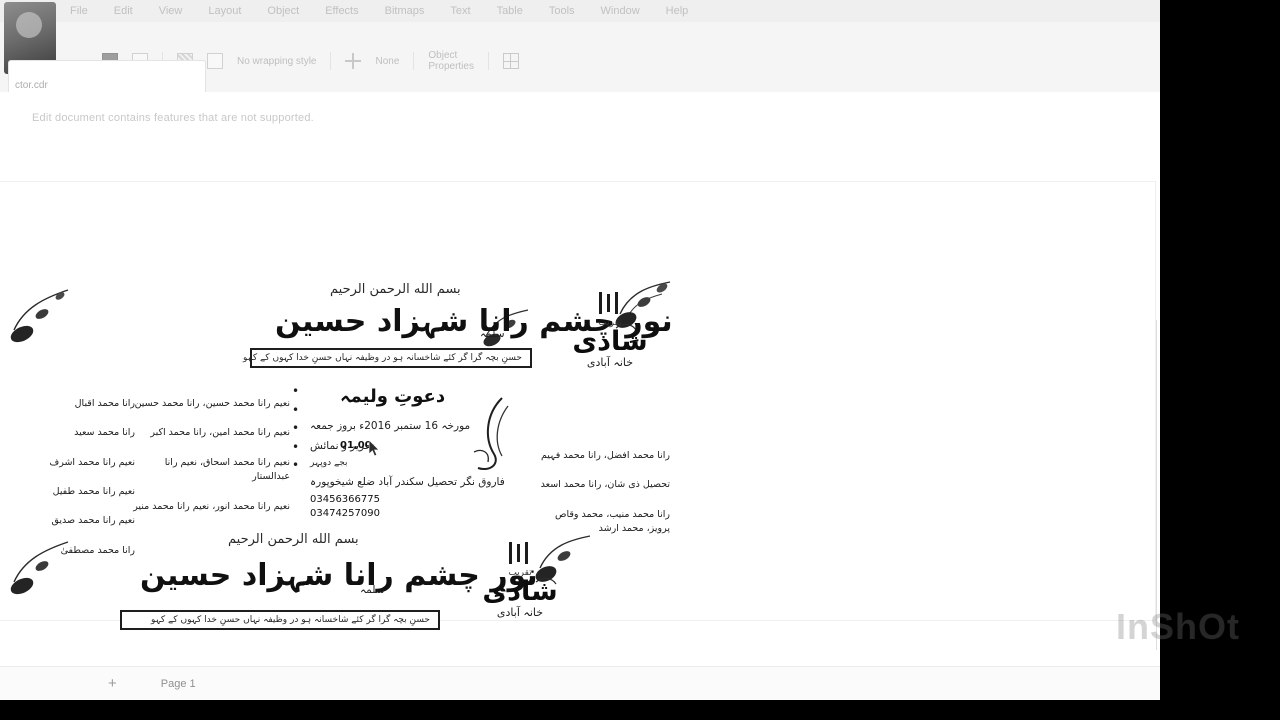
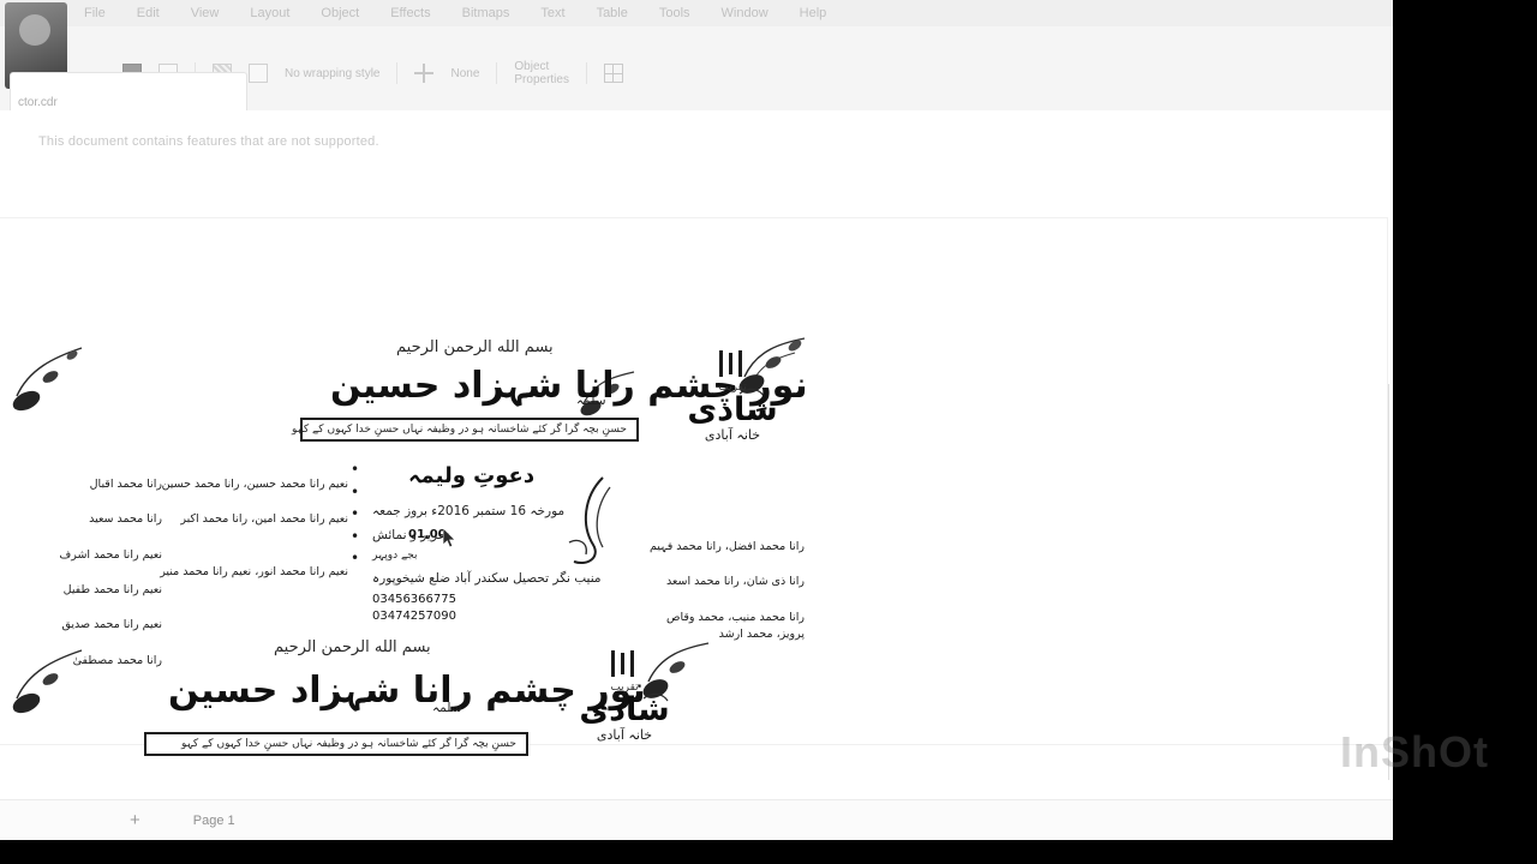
  File
  Edit
  View
  Layout
  Object
  Effects
  Bitmaps
  Text
  Table
  Tools
  Window
  Help
  No wrapping style
  None
  Object
  Properties
  ctor.cdr
- Edit document contains features that are not supported.
+ This document contains features that are not supported.
  بسم الله الرحمن الرحيم
  نورِ چشم رانا شہزاد حسین
  سلمہ
  حسنِ بچہ گرا گر کئے شاخسانہ ہو در وظیفہ نہاں حسنِ خدا کہوں کے کہو
  دعوتِ ولیمہ
  مورخہ 16 ستمبر 2016ء بروز جمعہ
  حریر و نمائش
  01.00
  بجے دوپہر
- فاروق نگر تحصیل سکندر آباد ضلع شیخوپورہ
+ منیب نگر تحصیل سکندر آباد ضلع شیخوپورہ
  03456366775
  03474257090
  تقریب
  شادی
  خانہ آبادی
  نعیم رانا محمد حسین، رانا محمد حسین
  نعیم رانا محمد امین، رانا محمد اکبر
- نعیم رانا محمد اسحاق، نعیم رانا عبدالستار
  نعیم رانا محمد انور، نعیم رانا محمد منیر
  رانا محمد اقبال
  رانا محمد سعید
  نعیم رانا محمد اشرف
  نعیم رانا محمد طفیل
  نعیم رانا محمد صدیق
  رانا محمد مصطفیٰ
  •
  •
  •
  •
  •
  رانا محمد افضل، رانا محمد فہیم
- تحصیل ذی شان، رانا محمد اسعد
+ رانا ذی شان، رانا محمد اسعد
  رانا محمد منیب، محمد وقاص پرویز، محمد ارشد
  بسم الله الرحمن الرحيم
  نورِ چشم رانا شہزاد حسین
  سلمہ
  حسنِ بچہ گرا گر کئے شاخسانہ ہو در وظیفہ نہاں حسنِ خدا کہوں کے کہو
  تقریب
  شادی
  خانہ آبادی
  +
  Page 1
  InShOt
